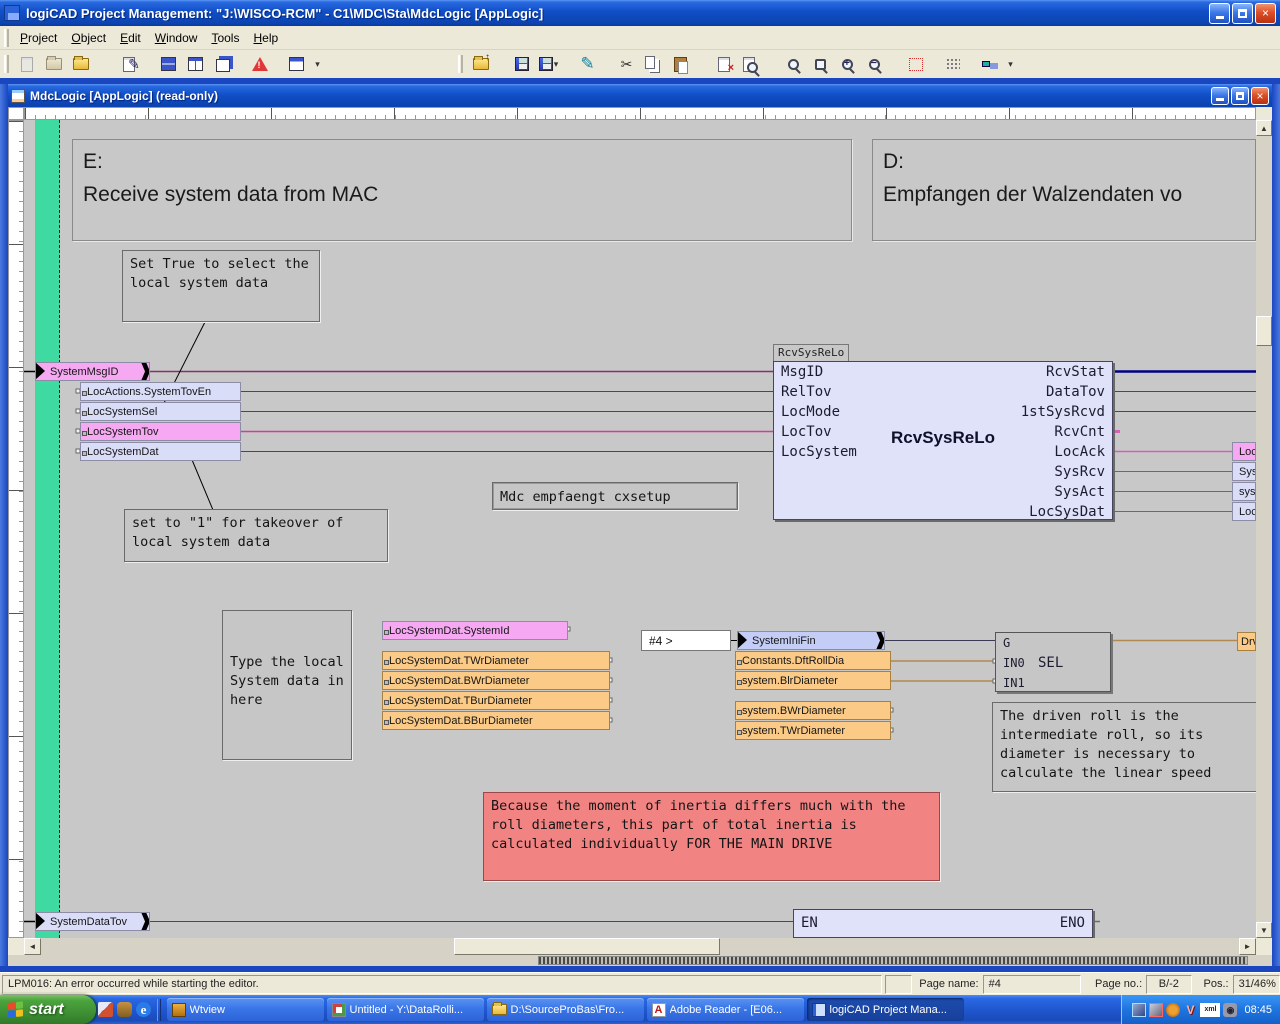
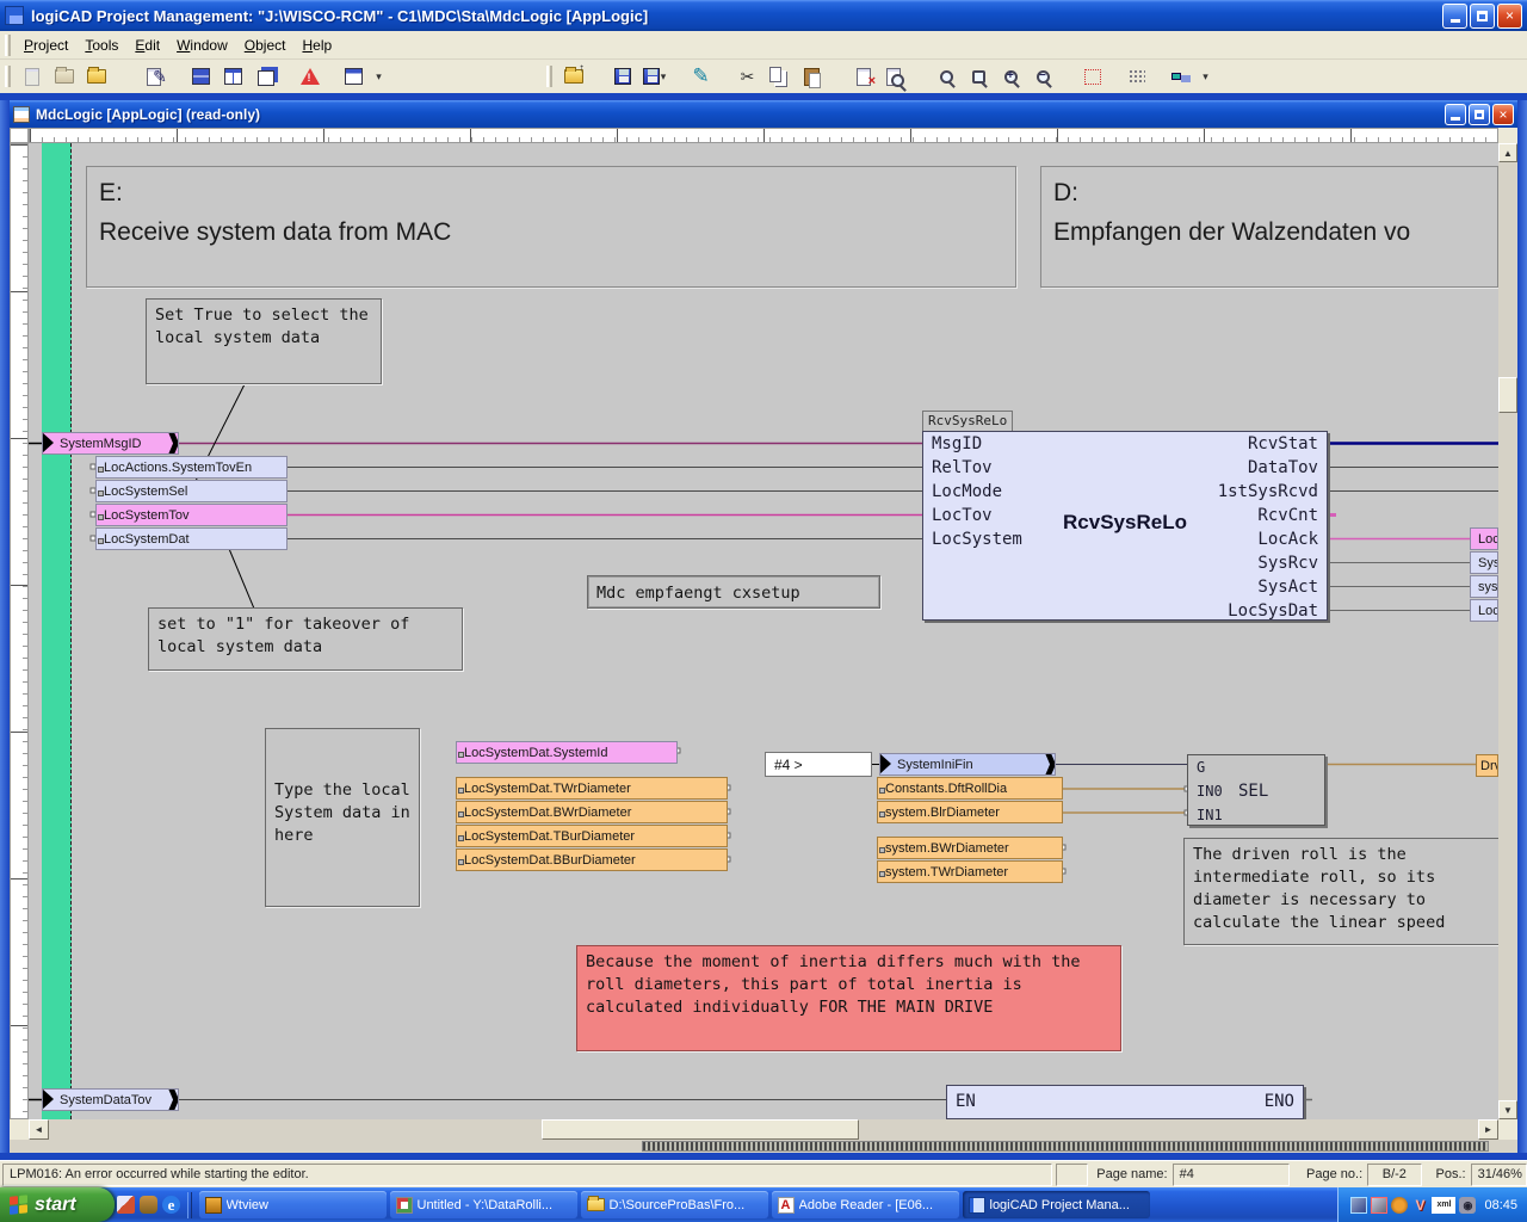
  logiCAD Project Management: "J:\WISCO-RCM" - C1\MDC\Sta\MdcLogic [AppLogic]
  ×
  Project
- Object
+ Tools
  Edit
  Window
- Tools
+ Object
  Help
  ✎
  !
  ▾
  ↑
  ▾
  ✎
  ✂
  ×
  +
  −
  ▾
  MdcLogic [AppLogic] (read-only)
  ×
  E:
  Receive system data from MAC
  D:
  Empfangen der Walzendaten vo
  Set True to select the local system data
  set to "1" for takeover of local system data
  Mdc empfaengt cxsetup
  Type the local System data in here
  The driven roll is the intermediate roll, so its diameter is necessary to calculate the linear speed
  Because the moment of inertia differs much with the roll diameters, this part of total inertia is calculated individually FOR THE MAIN DRIVE
  SystemMsgID
  LocActions.SystemTovEn
  LocSystemSel
  LocSystemTov
  LocSystemDat
  RcvSysReLo
  MsgID
  RelTov
  LocMode
  LocTov
  LocSystem
  RcvSysReLo
  RcvStat
  DataTov
  1stSysRcvd
  RcvCnt
  LocAck
  SysRcv
  SysAct
  LocSysDat
  Loc
  Sys
  sys
  Loc
  LocSystemDat.SystemId
  LocSystemDat.TWrDiameter
  LocSystemDat.BWrDiameter
  LocSystemDat.TBurDiameter
  LocSystemDat.BBurDiameter
  #4 >
  SystemIniFin
  Constants.DftRollDia
  system.BlrDiameter
  system.BWrDiameter
  system.TWrDiameter
  G
  IN0
  SEL
  IN1
  SystemDataTov
  EN
  ENO
  ▲
  ▼
  ◄
  ►
  LPM016: An error occurred while starting the editor.
  Page name:
  #4
  Page no.:
  B/-2
  Pos.:
  31/46%
  start
  e
  Wtview
  Untitled - Y:\DataRolli...
  D:\SourceProBas\Fro...
  A
  Adobe Reader - [E06...
  logiCAD Project Mana...
  V
  ◉
  08:45
